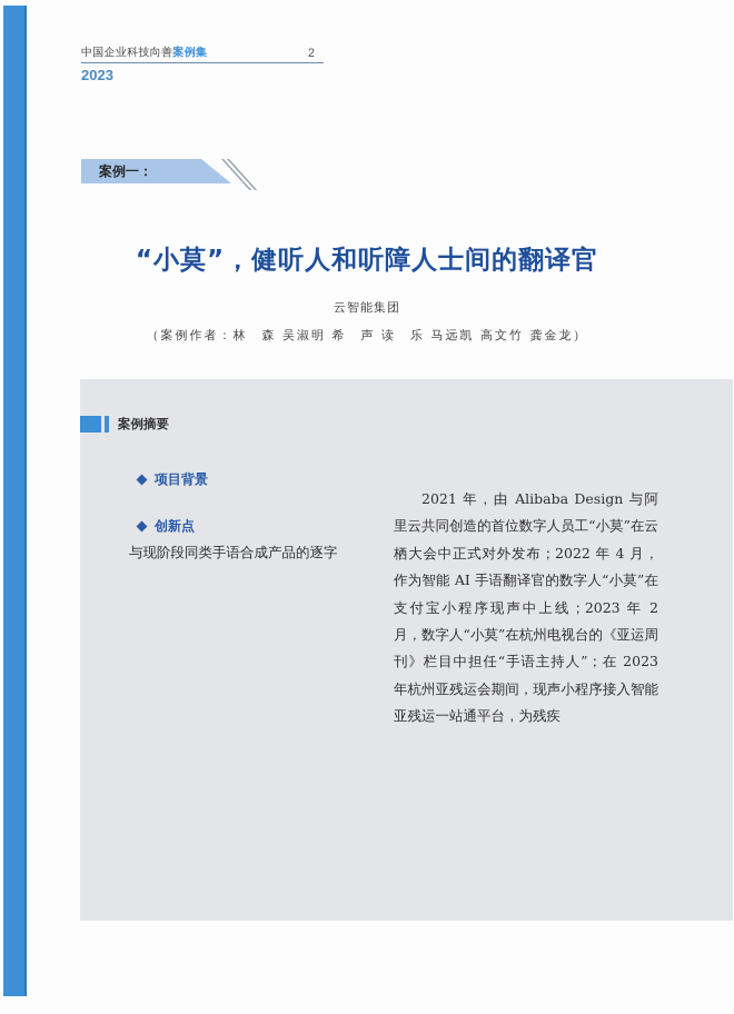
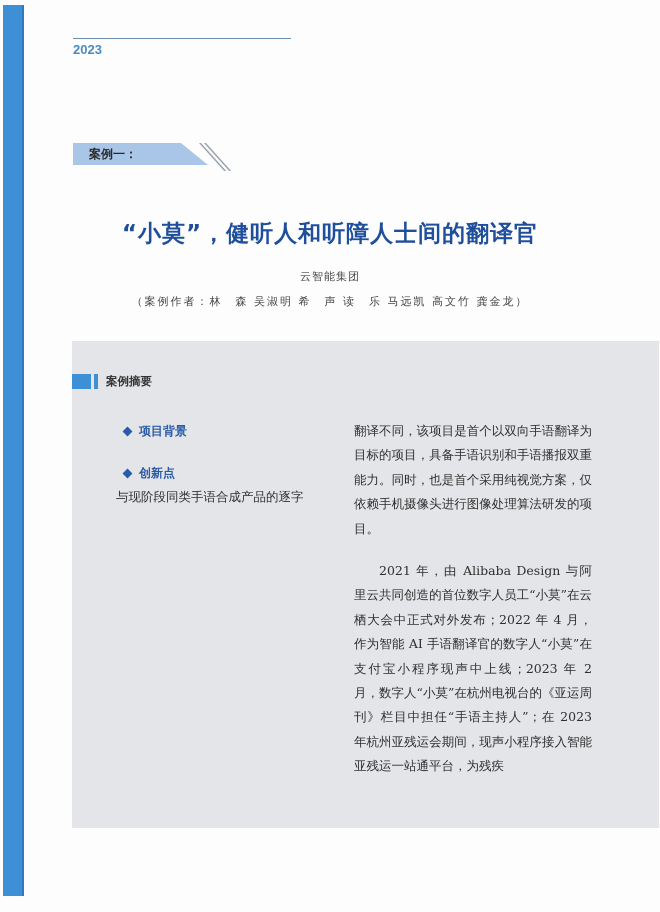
- 中国企业科技向善案例集
- 2
  2023
  案例一：
  “小莫”，健听人和听障人士间的翻译官
  云智能集团
  （案例作者：林 森 吴淑明 希 声 读 乐 马远凯 高文竹 龚金龙）
  案例摘要
  项目背景
  创新点
  与现阶段同类手语合成产品的逐字
+ 翻译不同，该项目是首个以双向手语翻译为目标的项目，具备手语识别和手语播报双重能力。同时，也是首个采用纯视觉方案，仅依赖手机摄像头进行图像处理算法研发的项目。
  2021 年，由 Alibaba Design 与阿里云共同创造的首位数字人员工“小莫”在云栖大会中正式对外发布；2022 年 4 月，作为智能 AI 手语翻译官的数字人“小莫”在支付宝小程序现声中上线；2023 年 2 月，数字人“小莫”在杭州电视台的《亚运周刊》栏目中担任“手语主持人”；在 2023 年杭州亚残运会期间，现声小程序接入智能亚残运一站通平台，为残疾
